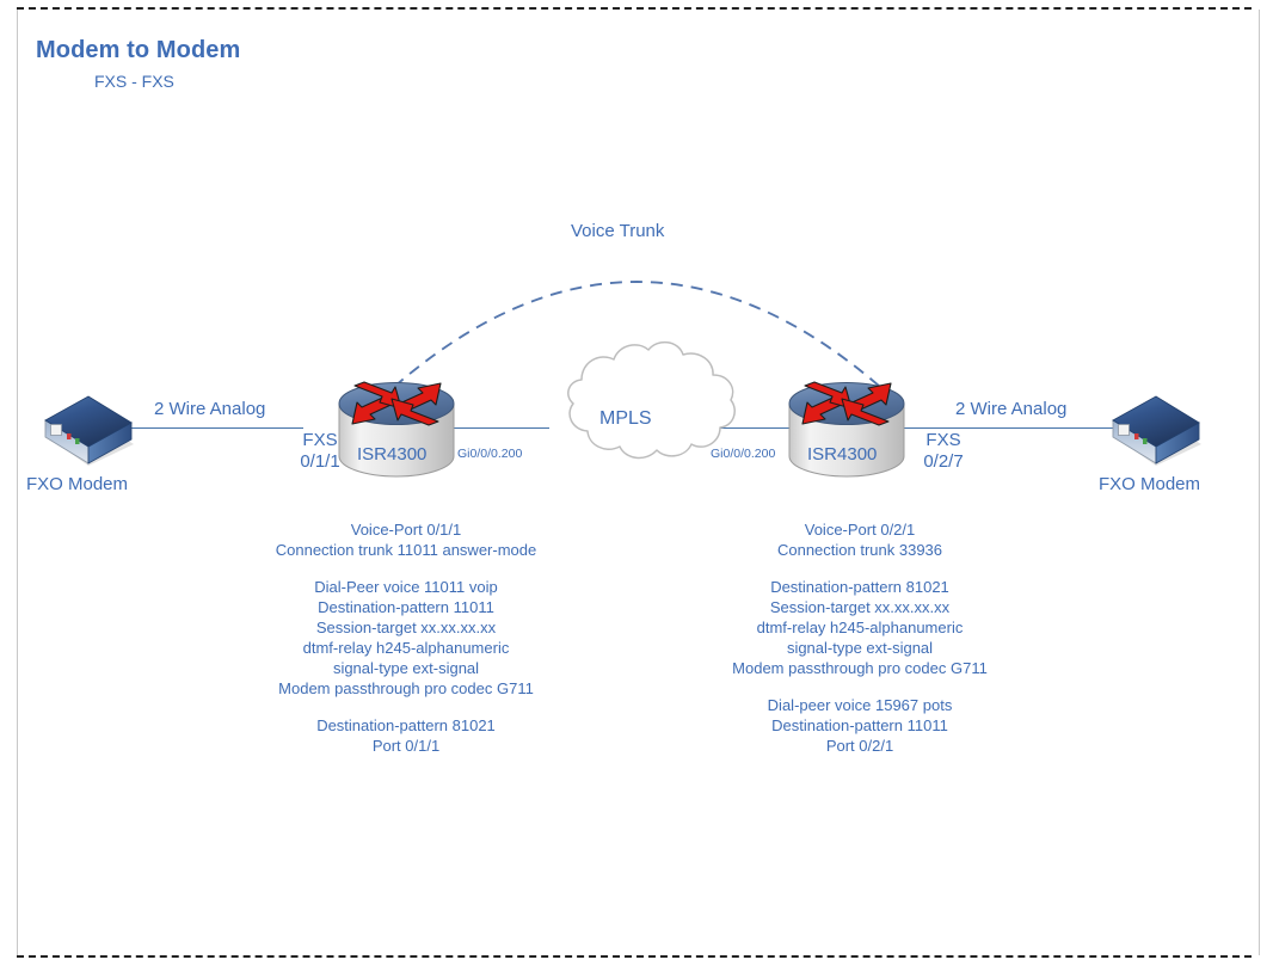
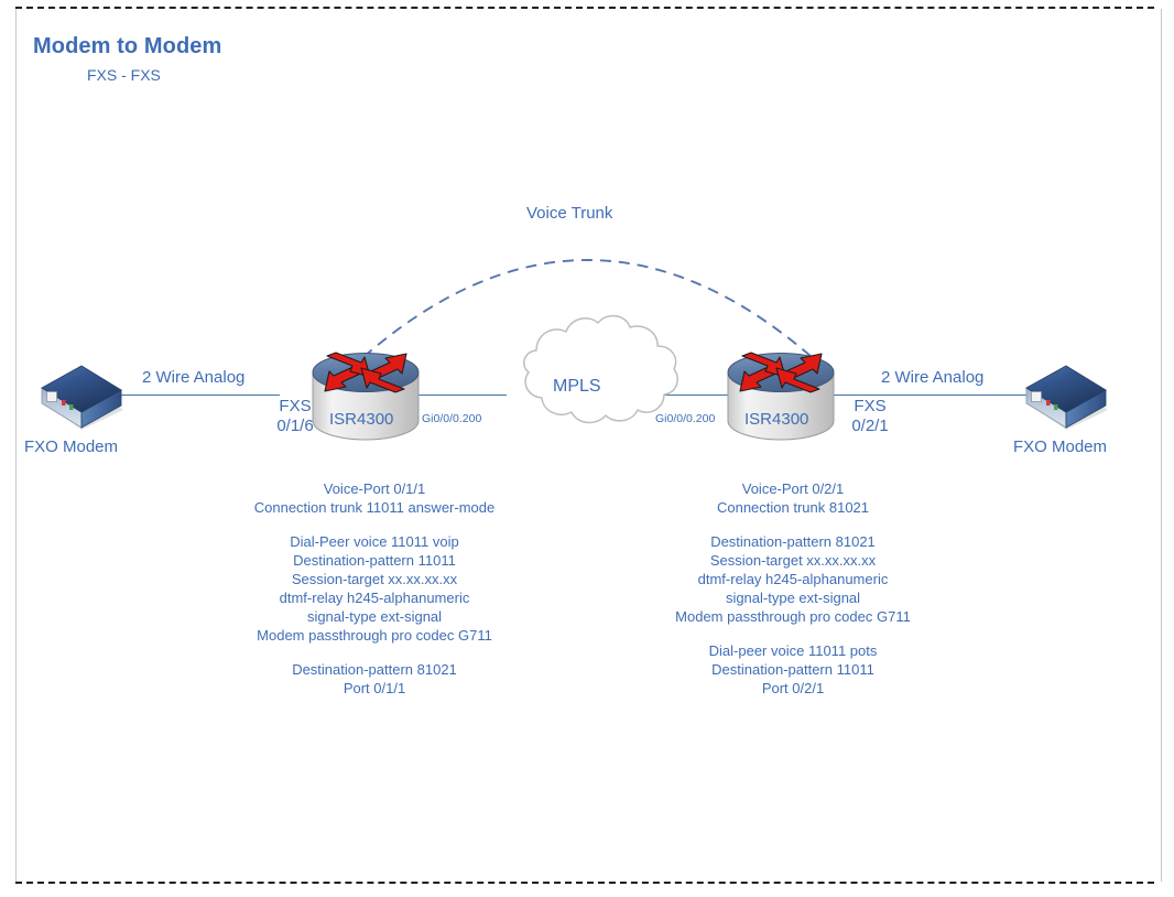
  Modem to Modem
  FXS - FXS
  FXO Modem
  FXO Modem
  ISR4300
  ISR4300
  MPLS
  2 Wire Analog
  2 Wire Analog
  Voice Trunk
  FXS
- 0/1/1
+ 0/1/6
  FXS
- 0/2/7
+ 0/2/1
  Gi0/0/0.200
  Gi0/0/0.200
  Voice-Port 0/1/1
  Connection trunk 11011 answer-mode
  Dial-Peer voice 11011 voip
  Destination-pattern 11011
  Session-target xx.xx.xx.xx
  dtmf-relay h245-alphanumeric
  signal-type ext-signal
  Modem passthrough pro codec G711
  Destination-pattern 81021
  Port 0/1/1
  Voice-Port 0/2/1
- Connection trunk 33936
+ Connection trunk 81021
  Destination-pattern 81021
  Session-target xx.xx.xx.xx
  dtmf-relay h245-alphanumeric
  signal-type ext-signal
  Modem passthrough pro codec G711
- Dial-peer voice 15967 pots
+ Dial-peer voice 11011 pots
  Destination-pattern 11011
  Port 0/2/1
